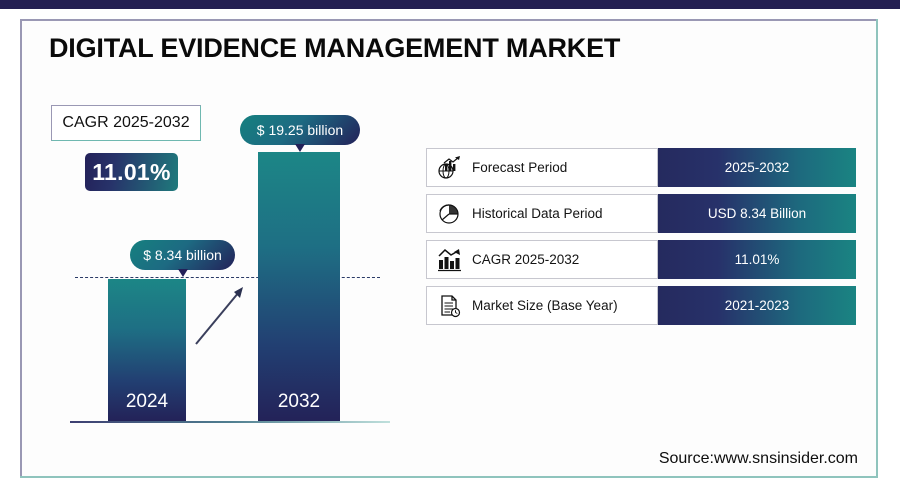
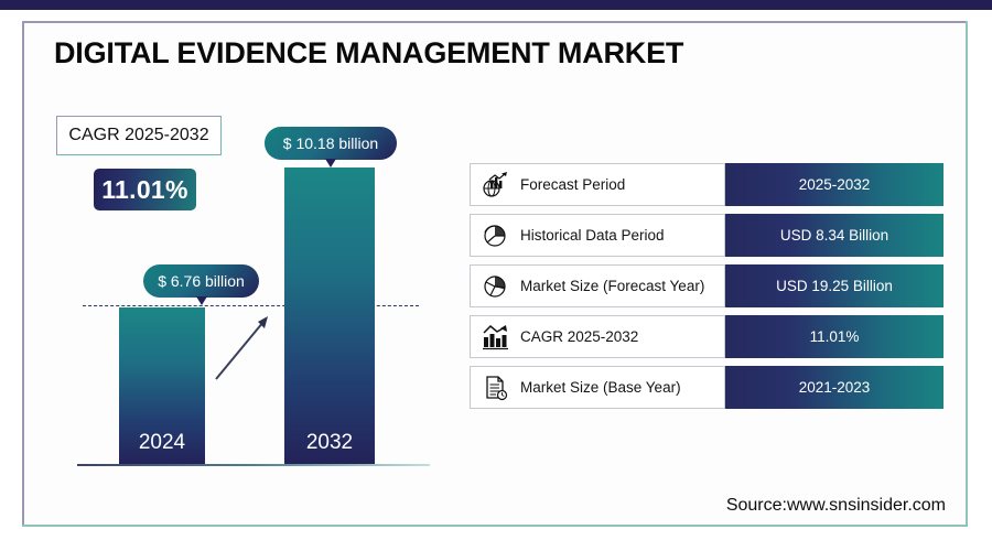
  DIGITAL EVIDENCE MANAGEMENT MARKET
  CAGR 2025-2032
  11.01%
  2024
  2032
- $ 8.34 billion
+ $ 6.76 billion
- $ 19.25 billion
+ $ 10.18 billion
  Forecast Period
  2025-2032
  Historical Data Period
  USD 8.34 Billion
+ Market Size (Forecast Year)
+ USD 19.25 Billion
  CAGR 2025-2032
  11.01%
  Market Size (Base Year)
  2021-2023
  Source:www.snsinsider.com
